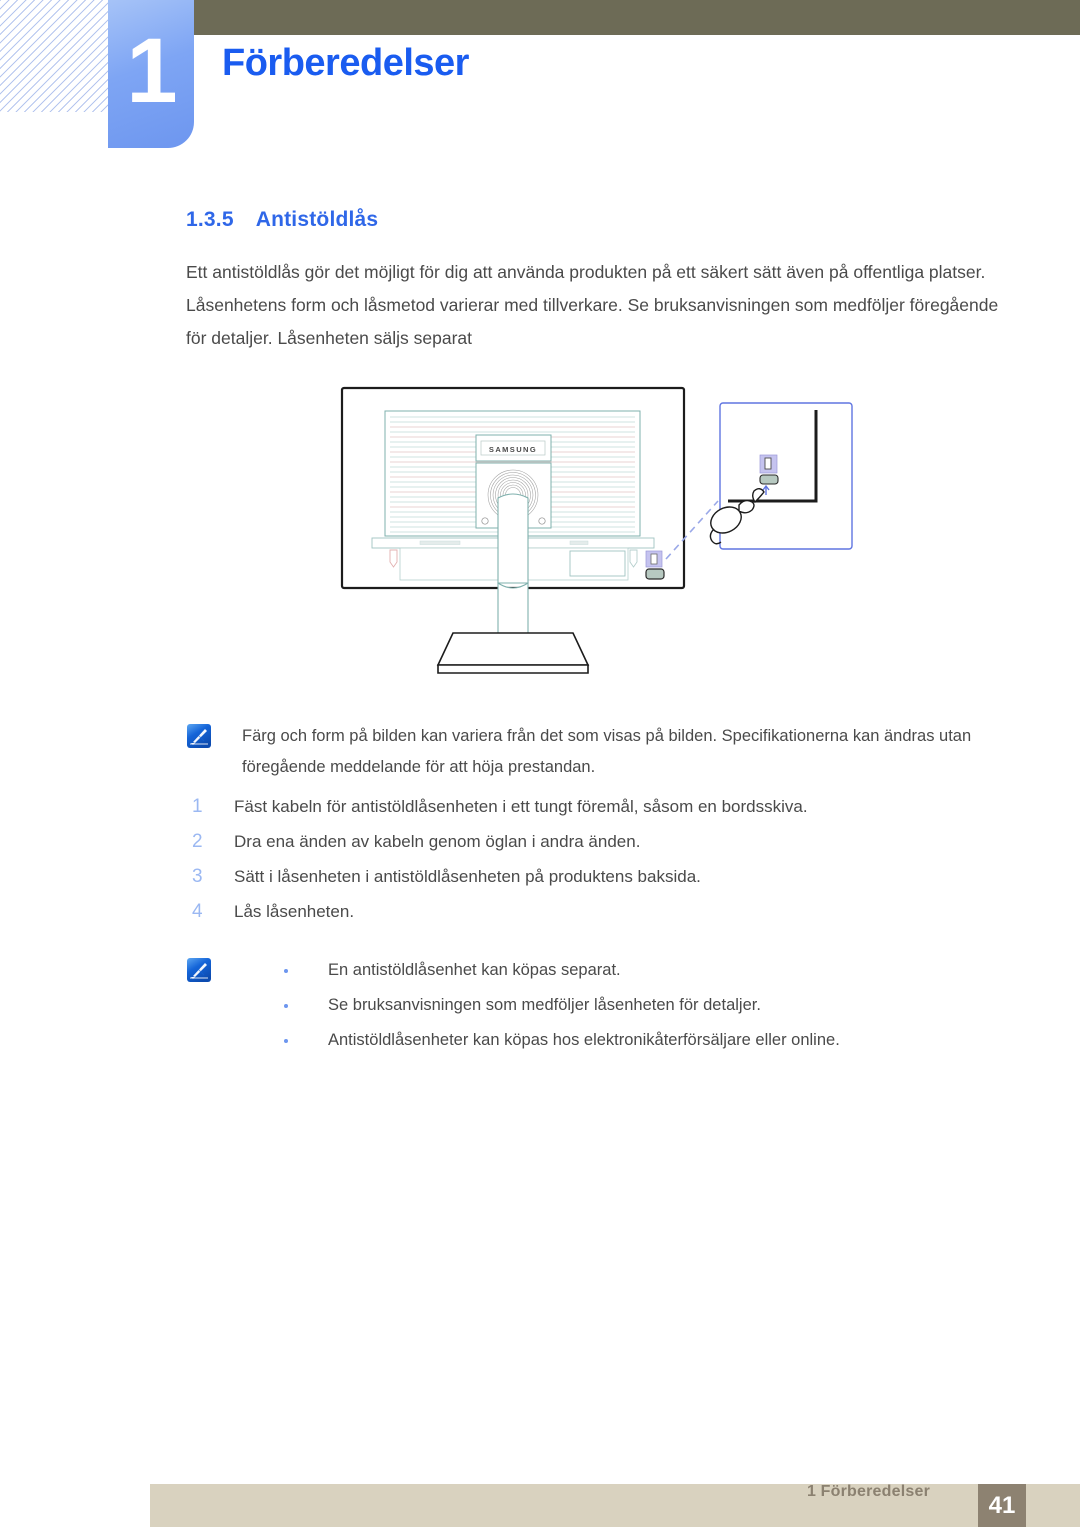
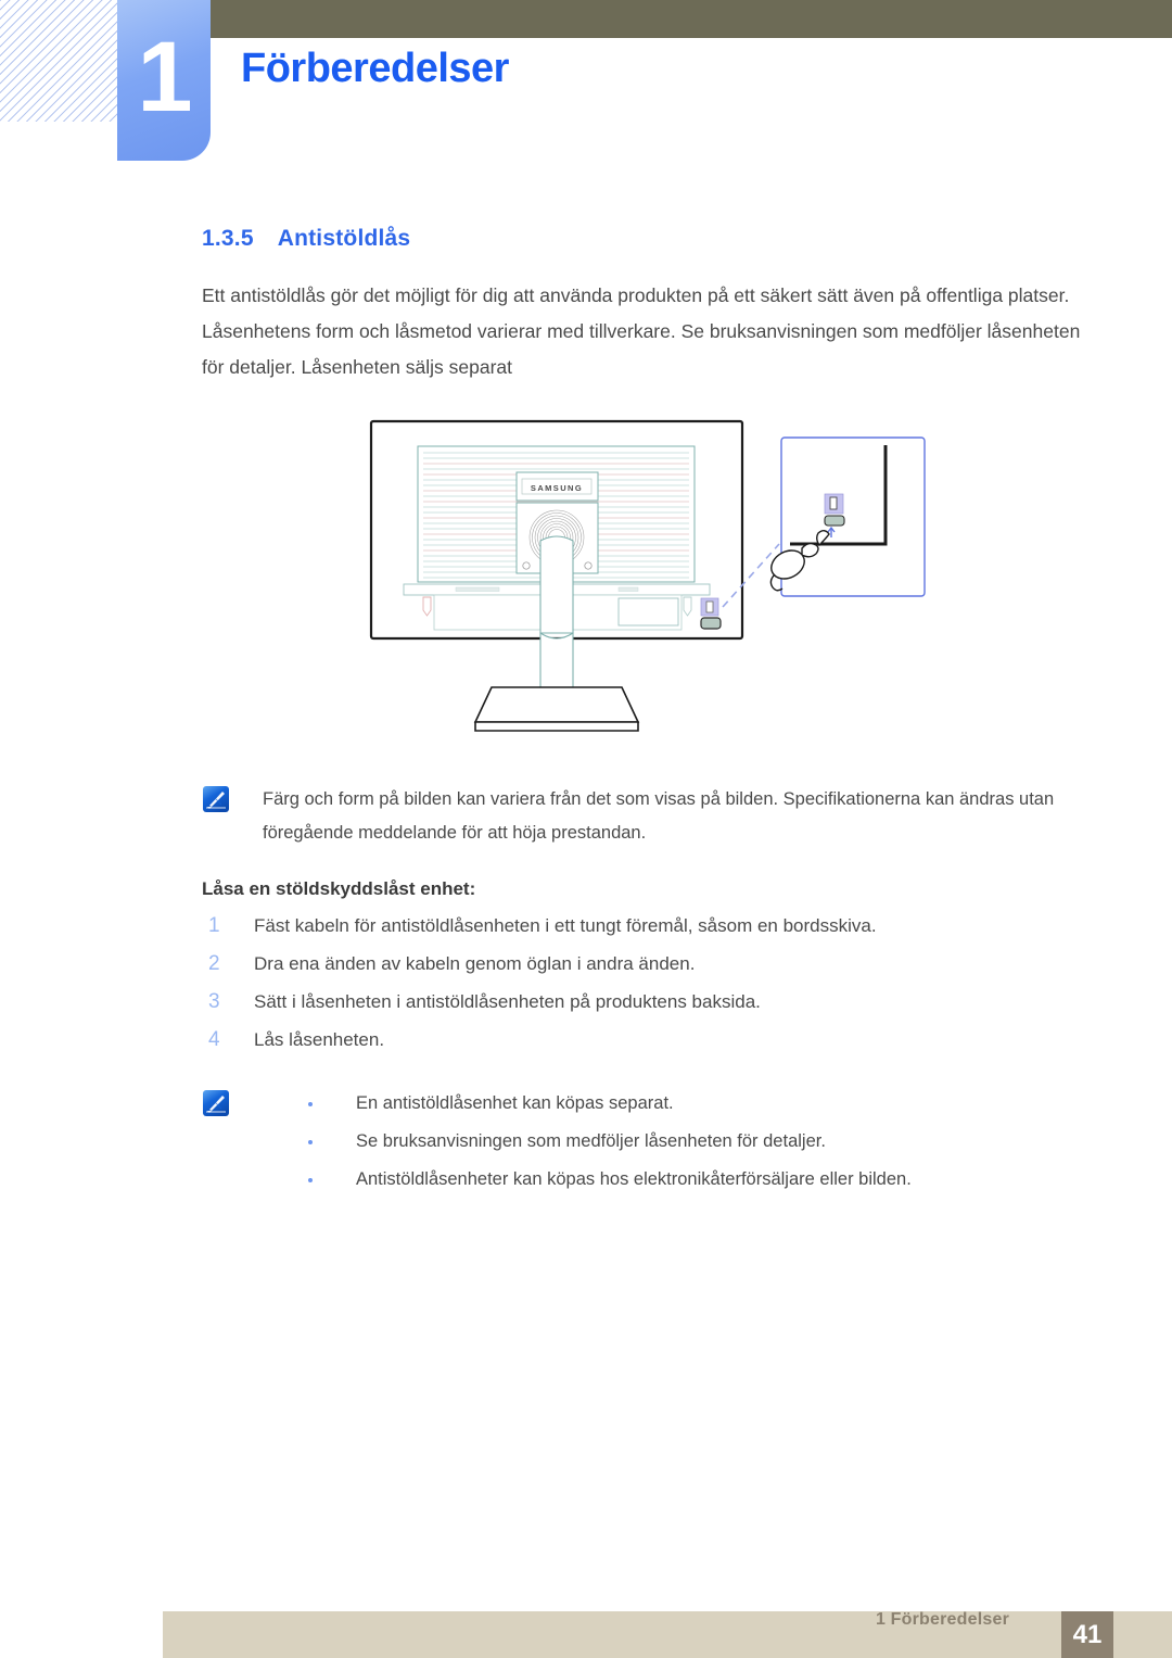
  1
  Förberedelser
  1.3.5 Antistöldlås
- Ett antistöldlås gör det möjligt för dig att använda produkten på ett säkert sätt även på offentliga platser. Låsenhetens form och låsmetod varierar med tillverkare. Se bruksanvisningen som medföljer föregående för detaljer. Låsenheten säljs separat
+ Ett antistöldlås gör det möjligt för dig att använda produkten på ett säkert sätt även på offentliga platser. Låsenhetens form och låsmetod varierar med tillverkare. Se bruksanvisningen som medföljer låsenheten för detaljer. Låsenheten säljs separat
  SAMSUNG
  Färg och form på bilden kan variera från det som visas på bilden. Specifikationerna kan ändras utan föregående meddelande för att höja prestandan.
+ Låsa en stöldskyddslåst enhet:
  1
  Fäst kabeln för antistöldlåsenheten i ett tungt föremål, såsom en bordsskiva.
  2
  Dra ena änden av kabeln genom öglan i andra änden.
  3
  Sätt i låsenheten i antistöldlåsenheten på produktens baksida.
  4
  Lås låsenheten.
  En antistöldlåsenhet kan köpas separat.
  Se bruksanvisningen som medföljer låsenheten för detaljer.
- Antistöldlåsenheter kan köpas hos elektronikåterförsäljare eller online.
+ Antistöldlåsenheter kan köpas hos elektronikåterförsäljare eller bilden.
  1 Förberedelser
  41
